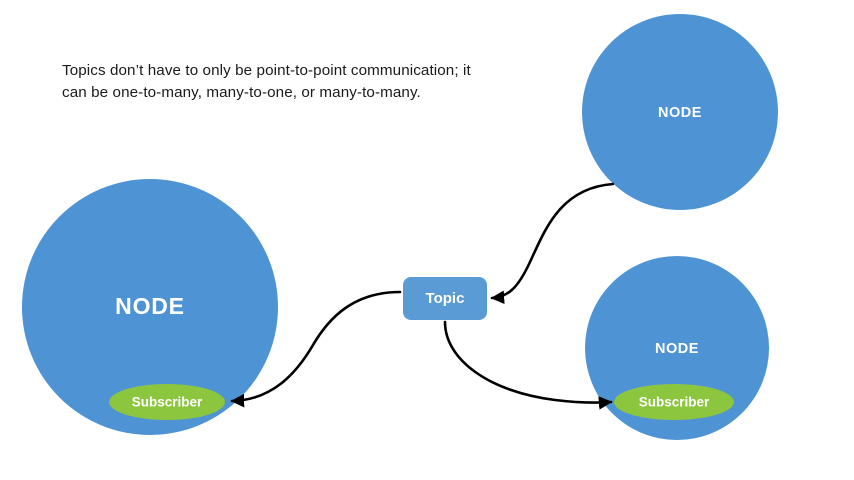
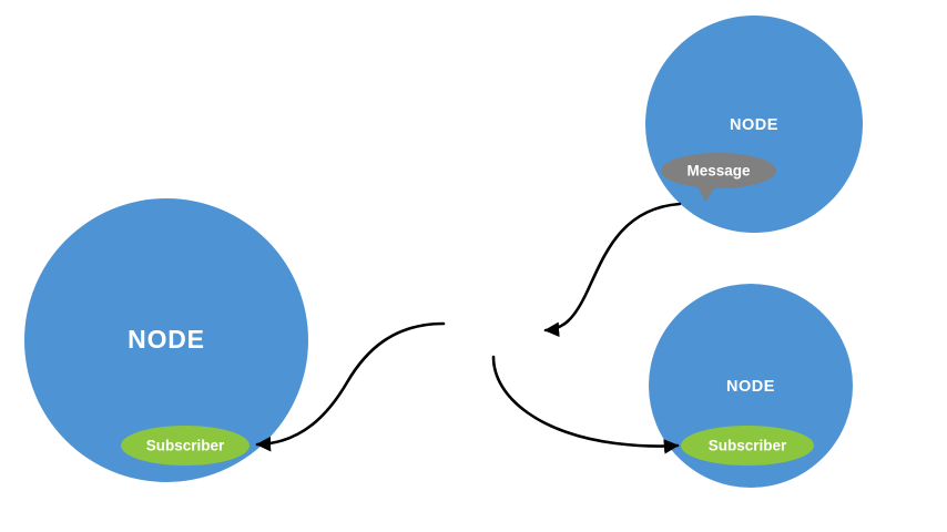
- Topics don’t have to only be point-to-point communication; it
- can be one-to-many, many-to-one, or many-to-many.
  NODE
  Subscriber
  NODE
+ Message
  NODE
  Subscriber
- Topic
